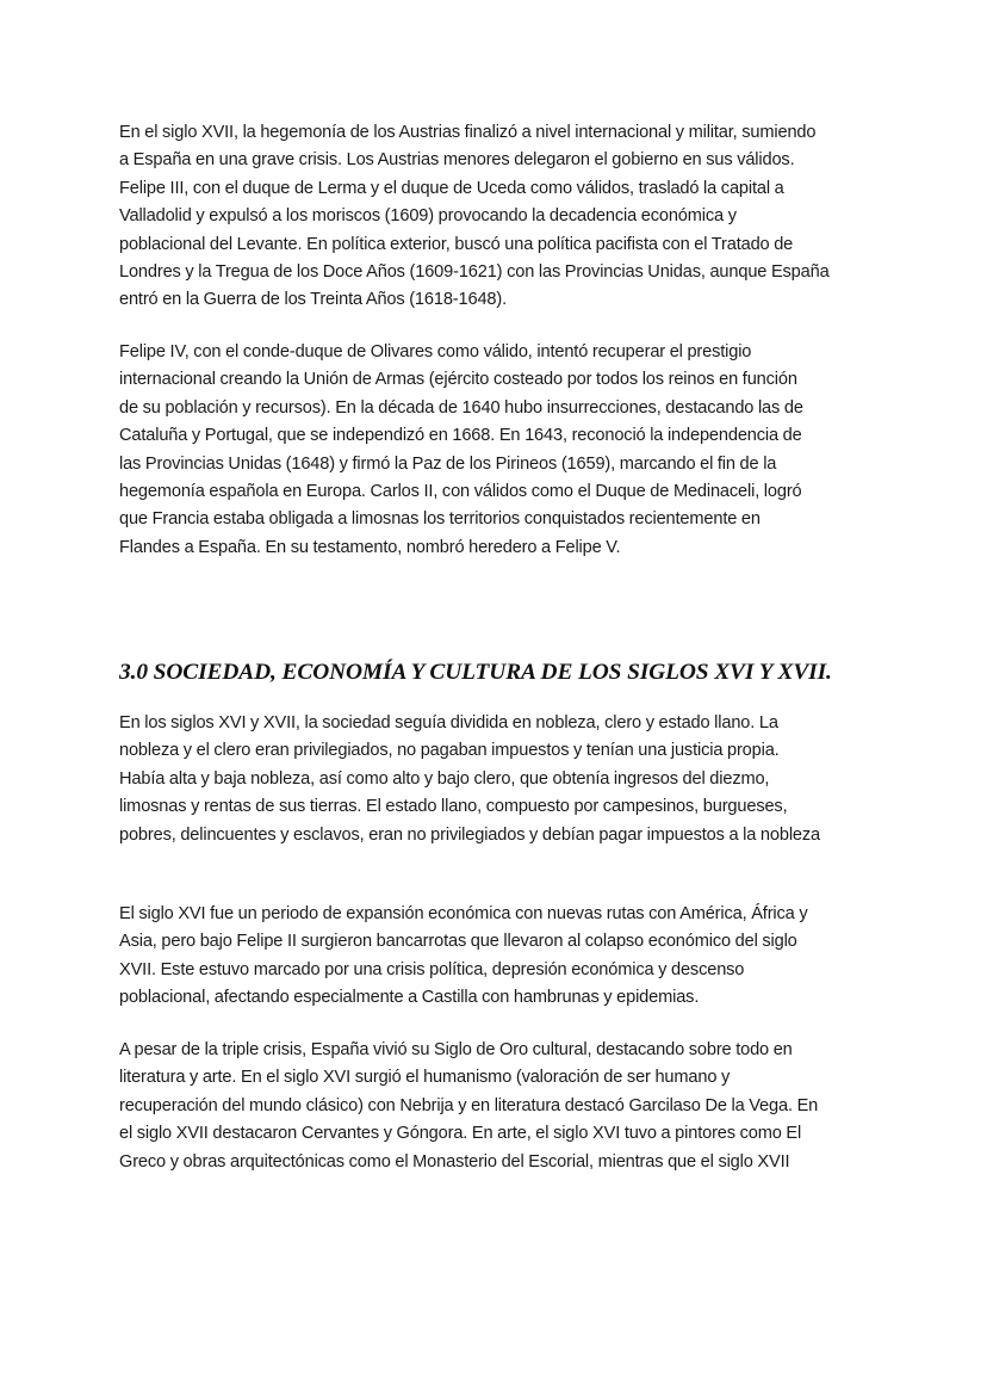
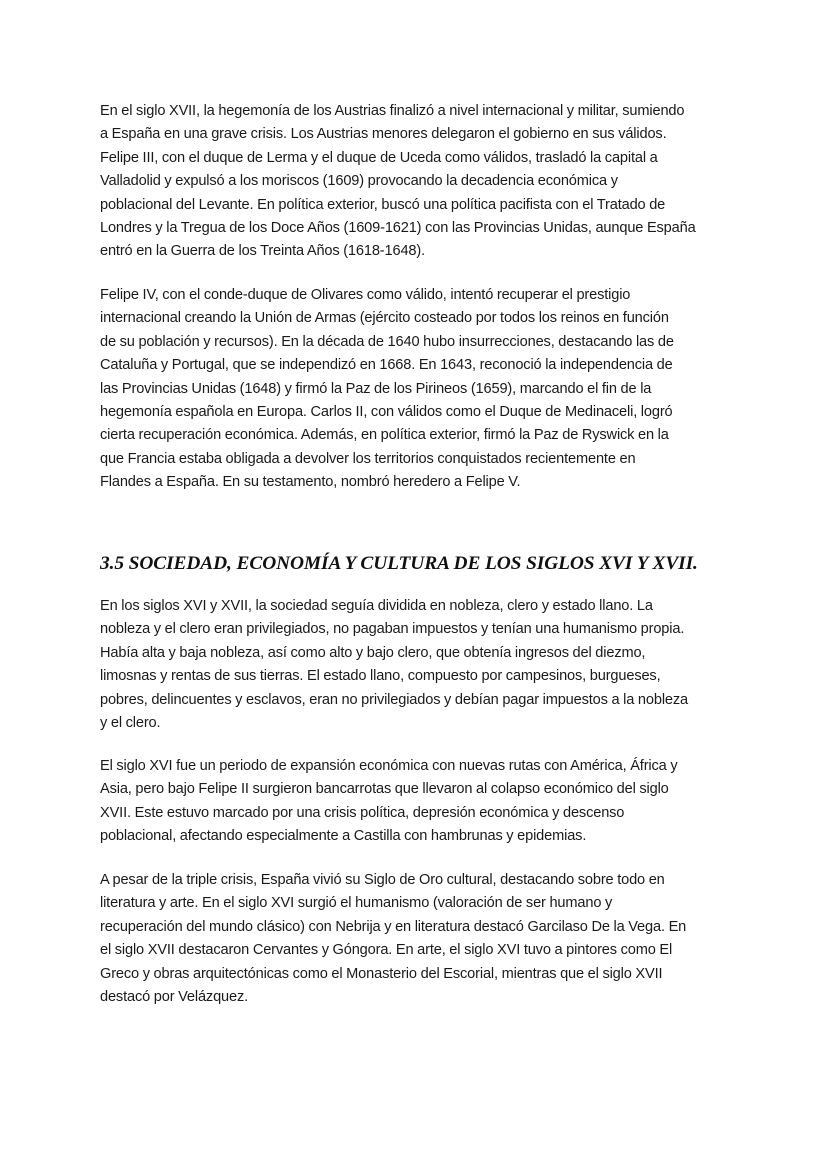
  En el siglo XVII, la hegemonía de los Austrias finalizó a nivel internacional y militar, sumiendo
  a España en una grave crisis. Los Austrias menores delegaron el gobierno en sus válidos.
  Felipe III, con el duque de Lerma y el duque de Uceda como válidos, trasladó la capital a
  Valladolid y expulsó a los moriscos (1609) provocando la decadencia económica y
  poblacional del Levante. En política exterior, buscó una política pacifista con el Tratado de
  Londres y la Tregua de los Doce Años (1609-1621) con las Provincias Unidas, aunque España
  entró en la Guerra de los Treinta Años (1618-1648).
  Felipe IV, con el conde-duque de Olivares como válido, intentó recuperar el prestigio
  internacional creando la Unión de Armas (ejército costeado por todos los reinos en función
  de su población y recursos). En la década de 1640 hubo insurrecciones, destacando las de
  Cataluña y Portugal, que se independizó en 1668. En 1643, reconoció la independencia de
  las Provincias Unidas (1648) y firmó la Paz de los Pirineos (1659), marcando el fin de la
  hegemonía española en Europa. Carlos II, con válidos como el Duque de Medinaceli, logró
+ cierta recuperación económica. Además, en política exterior, firmó la Paz de Ryswick en la
- que Francia estaba obligada a limosnas los territorios conquistados recientemente en
+ que Francia estaba obligada a devolver los territorios conquistados recientemente en
  Flandes a España. En su testamento, nombró heredero a Felipe V.
- 3.0 SOCIEDAD, ECONOMÍA Y CULTURA DE LOS SIGLOS XVI Y XVII.
+ 3.5 SOCIEDAD, ECONOMÍA Y CULTURA DE LOS SIGLOS XVI Y XVII.
  En los siglos XVI y XVII, la sociedad seguía dividida en nobleza, clero y estado llano. La
- nobleza y el clero eran privilegiados, no pagaban impuestos y tenían una justicia propia.
+ nobleza y el clero eran privilegiados, no pagaban impuestos y tenían una humanismo propia.
  Había alta y baja nobleza, así como alto y bajo clero, que obtenía ingresos del diezmo,
  limosnas y rentas de sus tierras. El estado llano, compuesto por campesinos, burgueses,
  pobres, delincuentes y esclavos, eran no privilegiados y debían pagar impuestos a la nobleza
+ y el clero.
  El siglo XVI fue un periodo de expansión económica con nuevas rutas con América, África y
  Asia, pero bajo Felipe II surgieron bancarrotas que llevaron al colapso económico del siglo
  XVII. Este estuvo marcado por una crisis política, depresión económica y descenso
  poblacional, afectando especialmente a Castilla con hambrunas y epidemias.
  A pesar de la triple crisis, España vivió su Siglo de Oro cultural, destacando sobre todo en
  literatura y arte. En el siglo XVI surgió el humanismo (valoración de ser humano y
  recuperación del mundo clásico) con Nebrija y en literatura destacó Garcilaso De la Vega. En
  el siglo XVII destacaron Cervantes y Góngora. En arte, el siglo XVI tuvo a pintores como El
  Greco y obras arquitectónicas como el Monasterio del Escorial, mientras que el siglo XVII
+ destacó por Velázquez.
